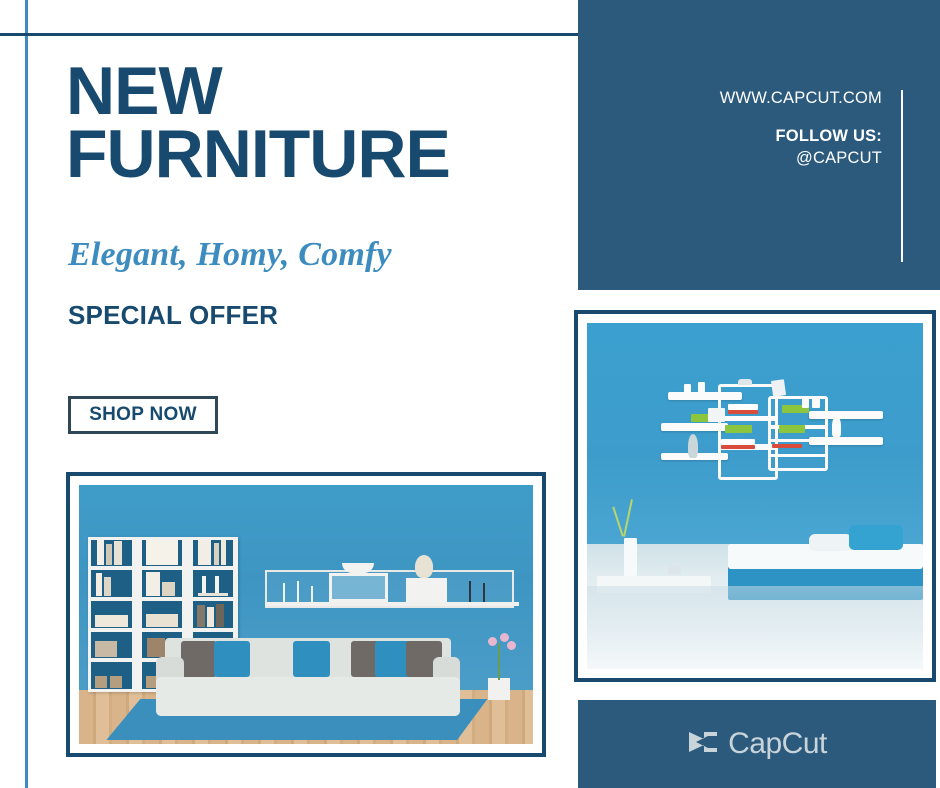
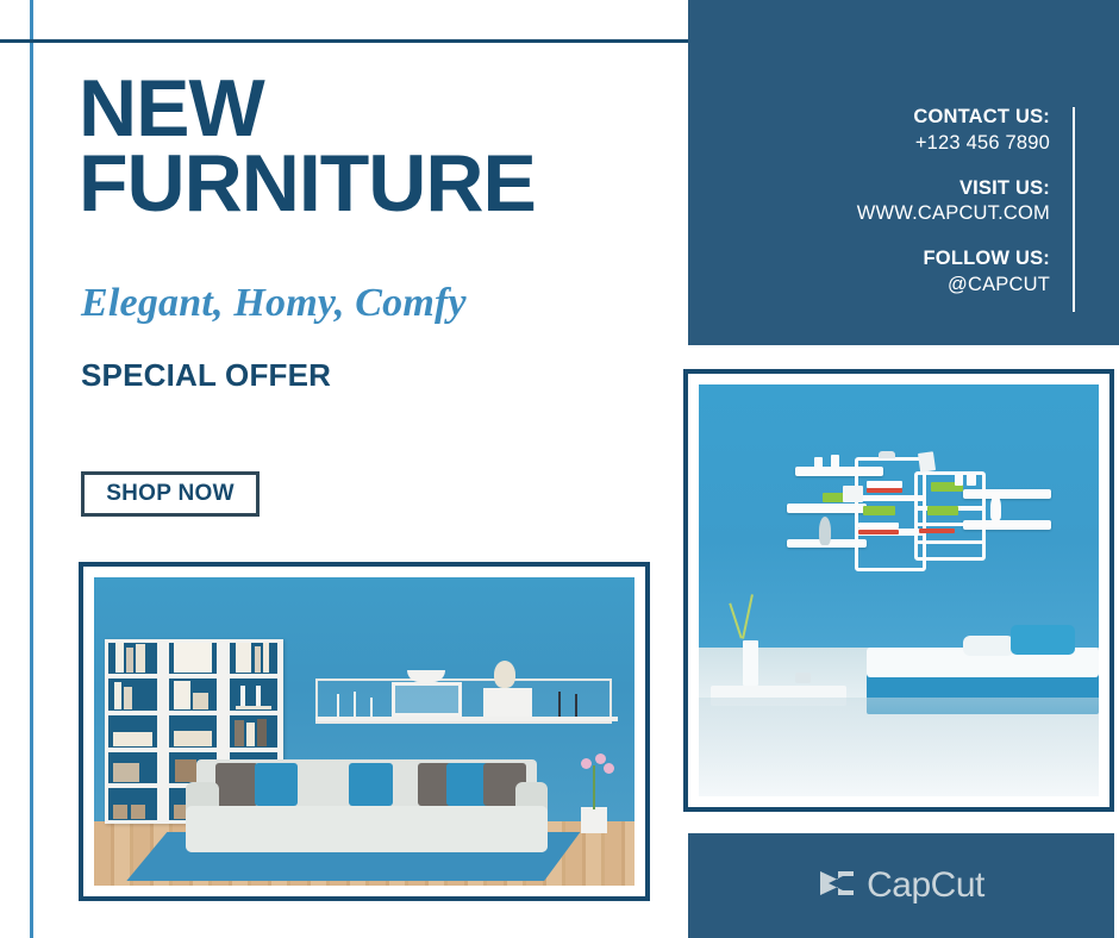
+ CONTACT US:
+ +123 456 7890
+ VISIT US:
  WWW.CAPCUT.COM
  FOLLOW US:
  @CAPCUT
  NEW
  FURNITURE
  Elegant, Homy, Comfy
  SPECIAL OFFER
  SHOP NOW
  CapCut
